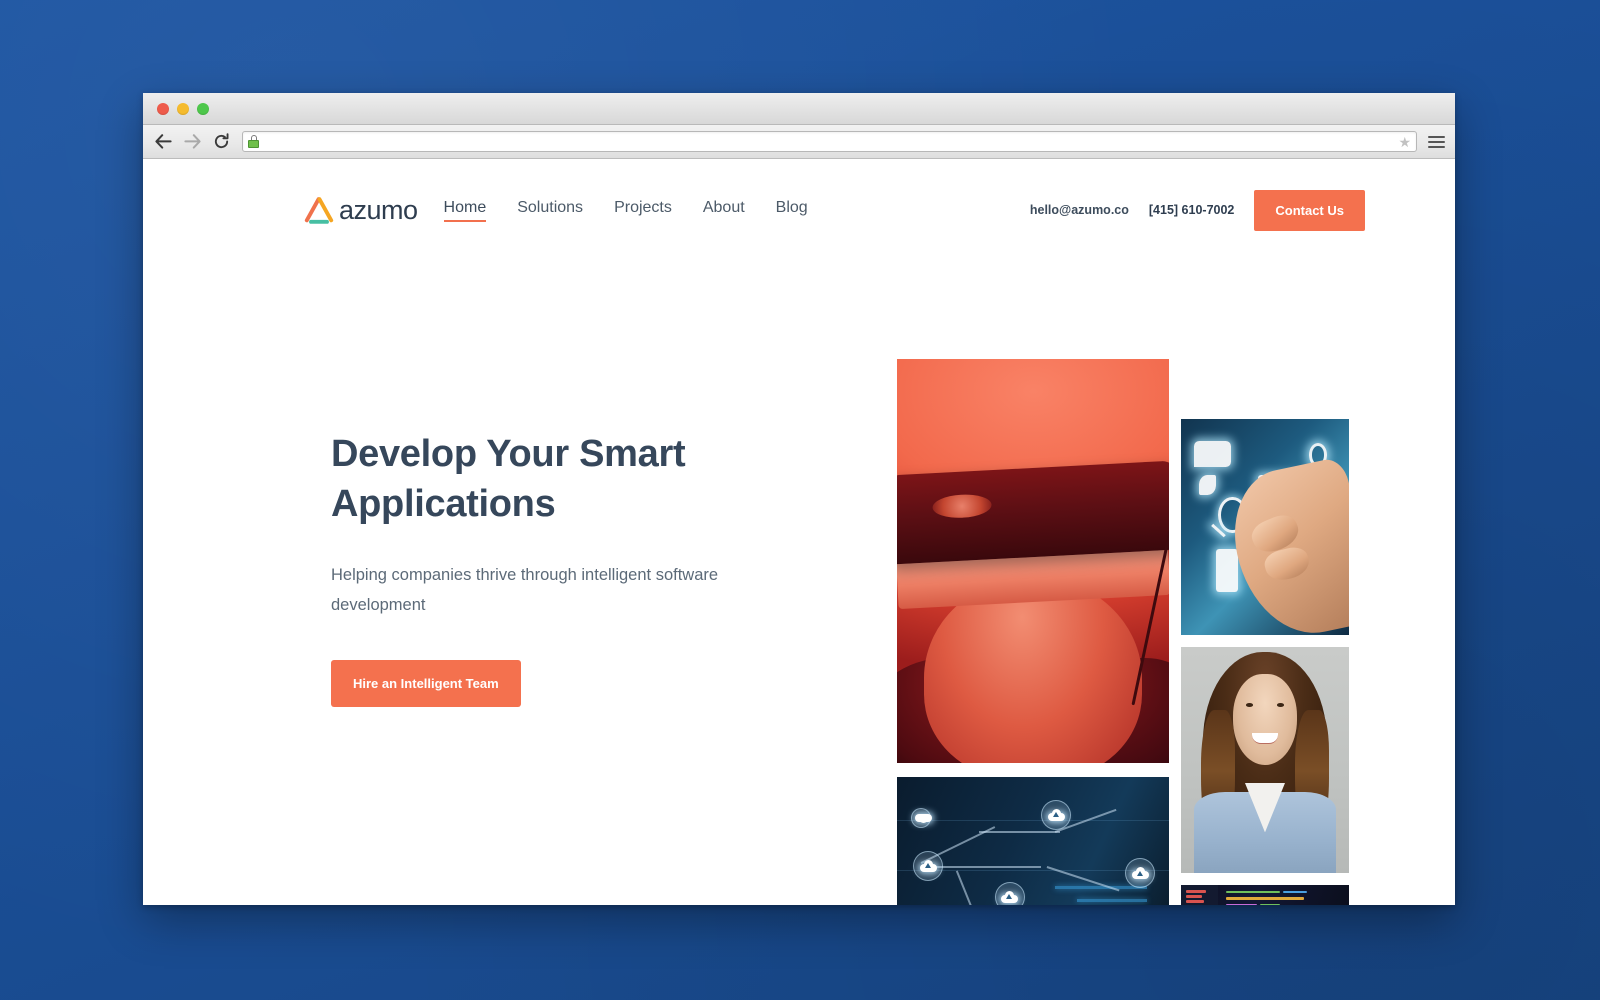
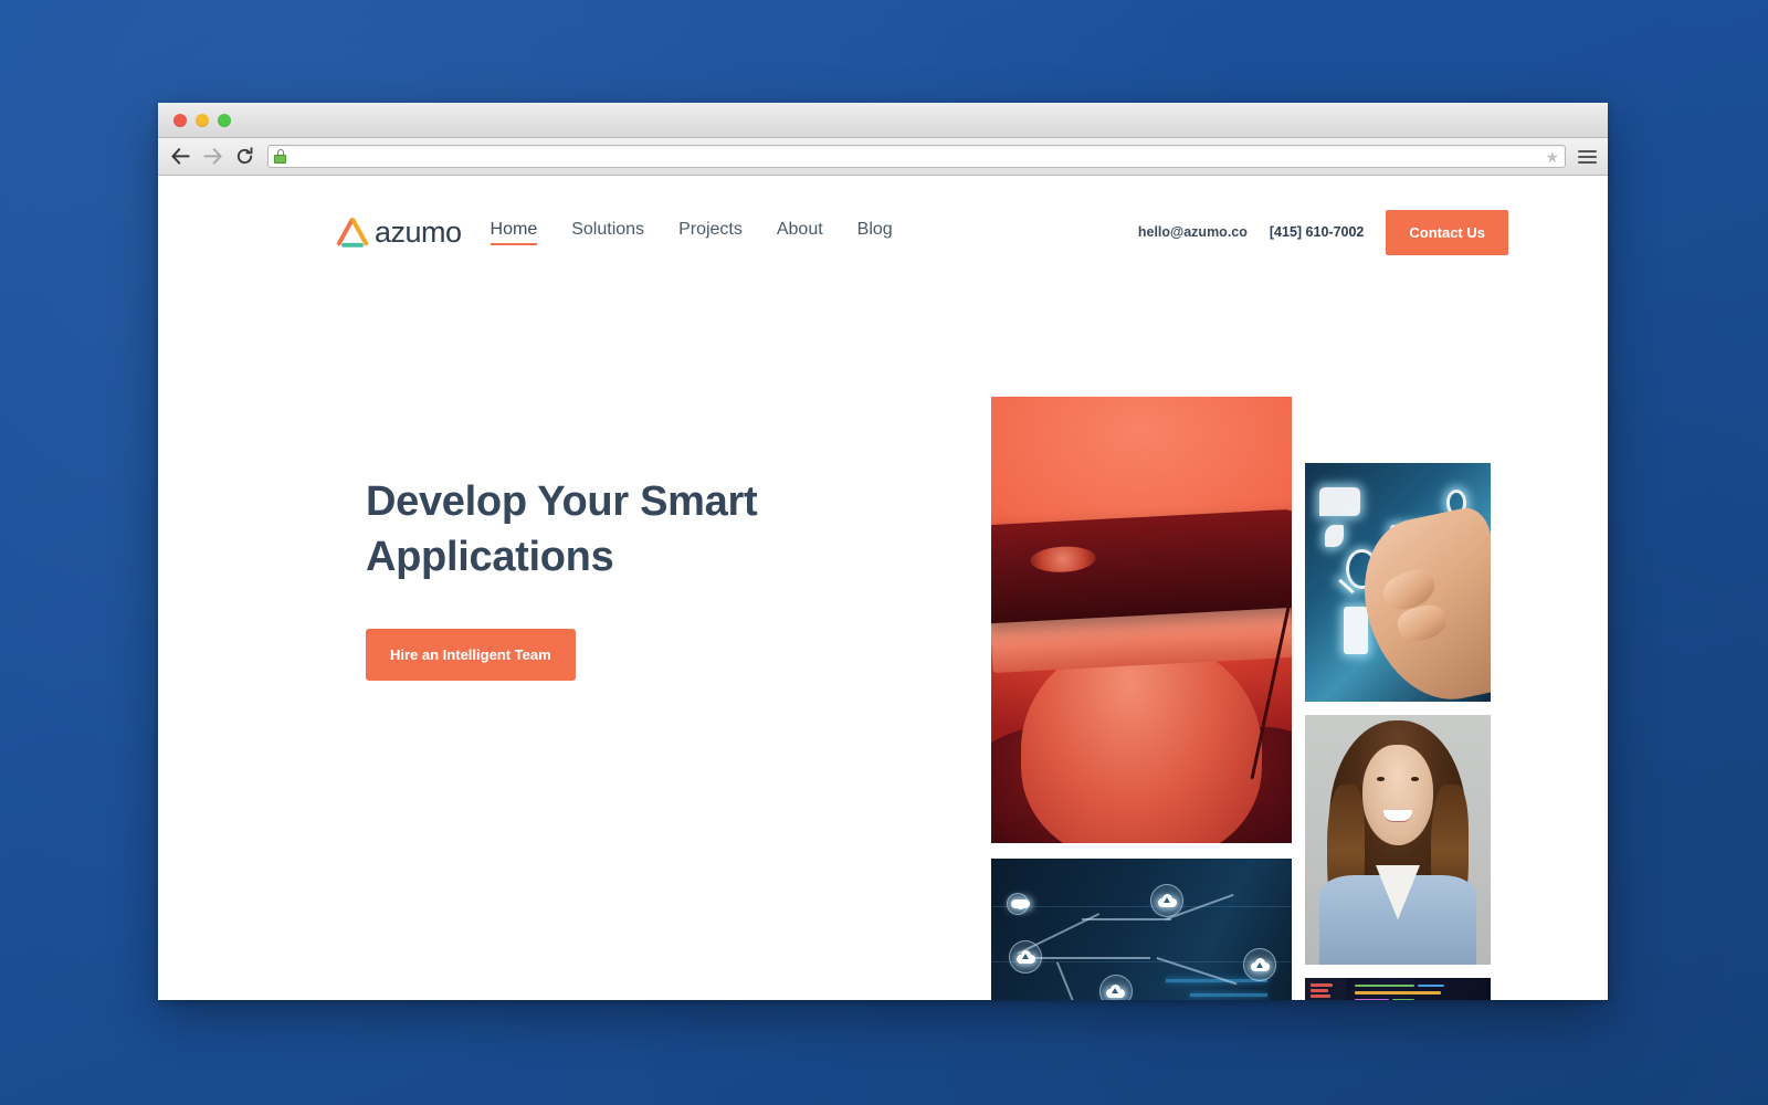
  ★
  azumo
  Home
  Solutions
  Projects
  About
  Blog
  hello@azumo.co
  [415] 610-7002
  Contact Us
  Develop Your Smart Applications
- Helping companies thrive through intelligent software development
  Hire an Intelligent Team
